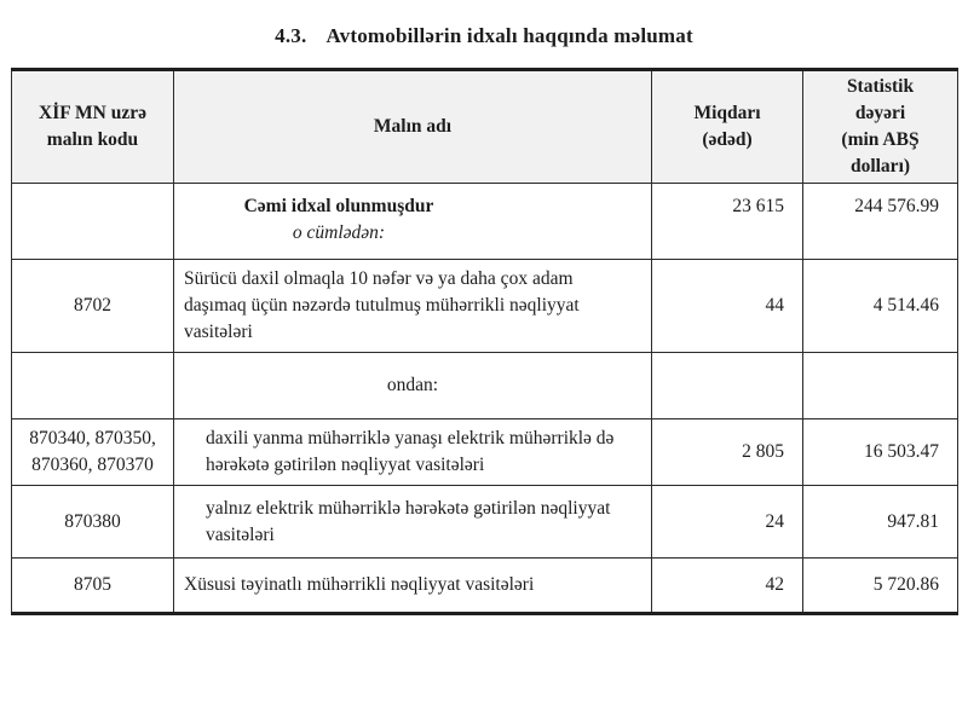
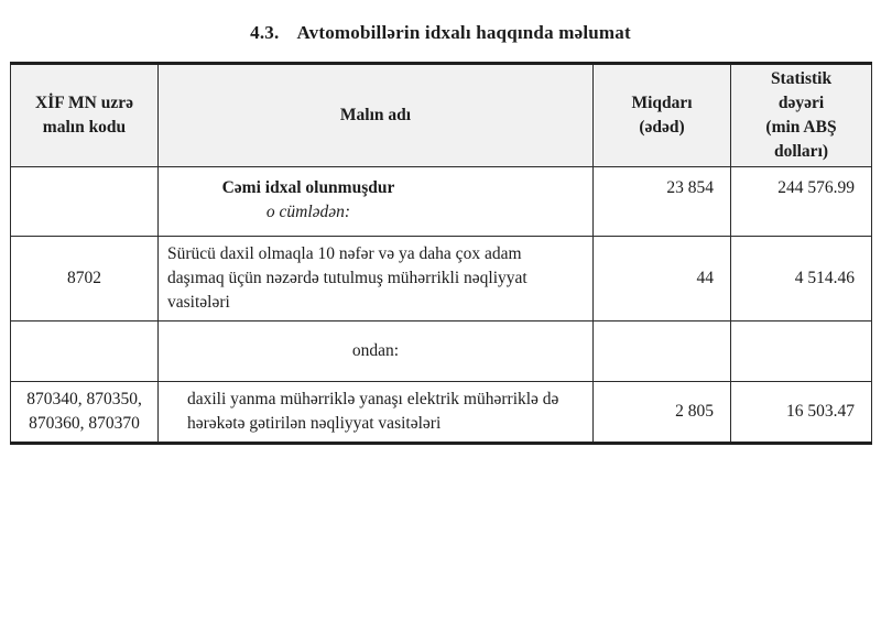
  4.3. Avtomobillərin idxalı haqqında məlumat
  XİF MN uzrə malın kodu	Malın adı	Miqdarı (ədəd)	Statistik dəyəri (min ABŞ dolları)
- 	Cəmi idxal olunmuşduro cümlədən:	23 615	244 576.99
+ 	Cəmi idxal olunmuşduro cümlədən:	23 854	244 576.99
  8702	Sürücü daxil olmaqla 10 nəfər və ya daha çox adam daşımaq üçün nəzərdə tutulmuş mühərrikli nəqliyyat vasitələri	44	4 514.46
  	ondan:
  870340, 870350, 870360, 870370	daxili yanma mühərriklə yanaşı elektrik mühərriklə də hərəkətə gətirilən nəqliyyat vasitələri	2 805	16 503.47
- 870380	yalnız elektrik mühərriklə hərəkətə gətirilən nəqliyyat vasitələri	24	947.81
- 8705	Xüsusi təyinatlı mühərrikli nəqliyyat vasitələri	42	5 720.86
